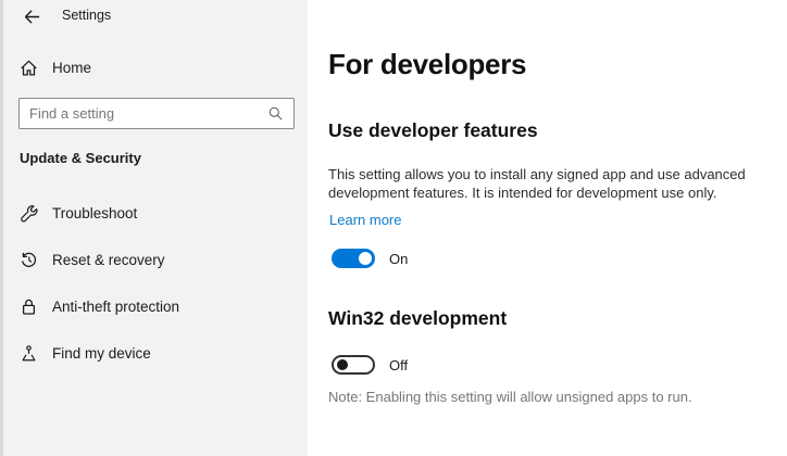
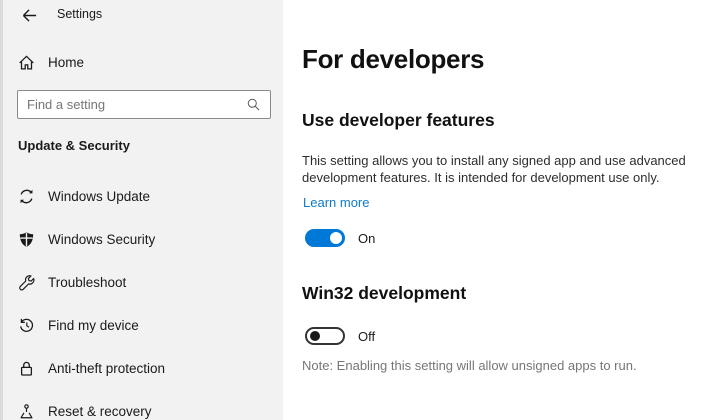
  Settings
  Home
  Find a setting
  Update & Security
+ Windows Update
+ Windows Security
  Troubleshoot
- Reset & recovery
+ Find my device
  Anti-theft protection
- Find my device
+ Reset & recovery
  For developers
  Use developer features
  This setting allows you to install any signed app and use advanced development features. It is intended for development use only.
  Learn more
  On
  Win32 development
  Off
  Note: Enabling this setting will allow unsigned apps to run.
